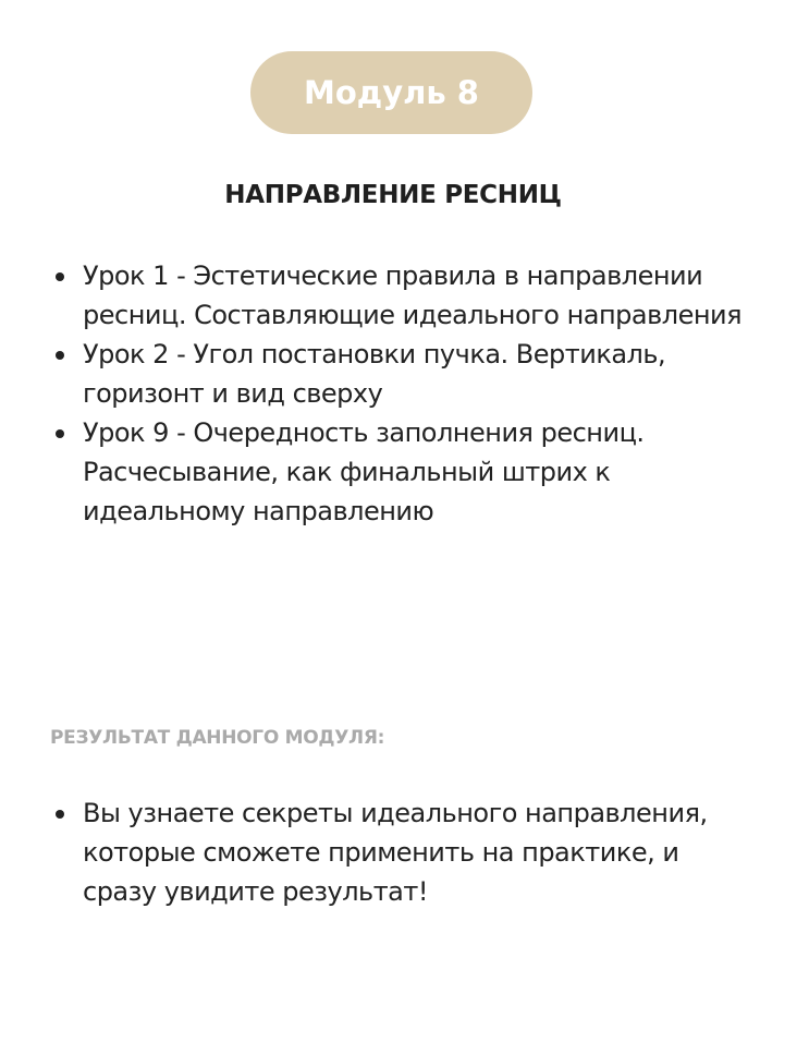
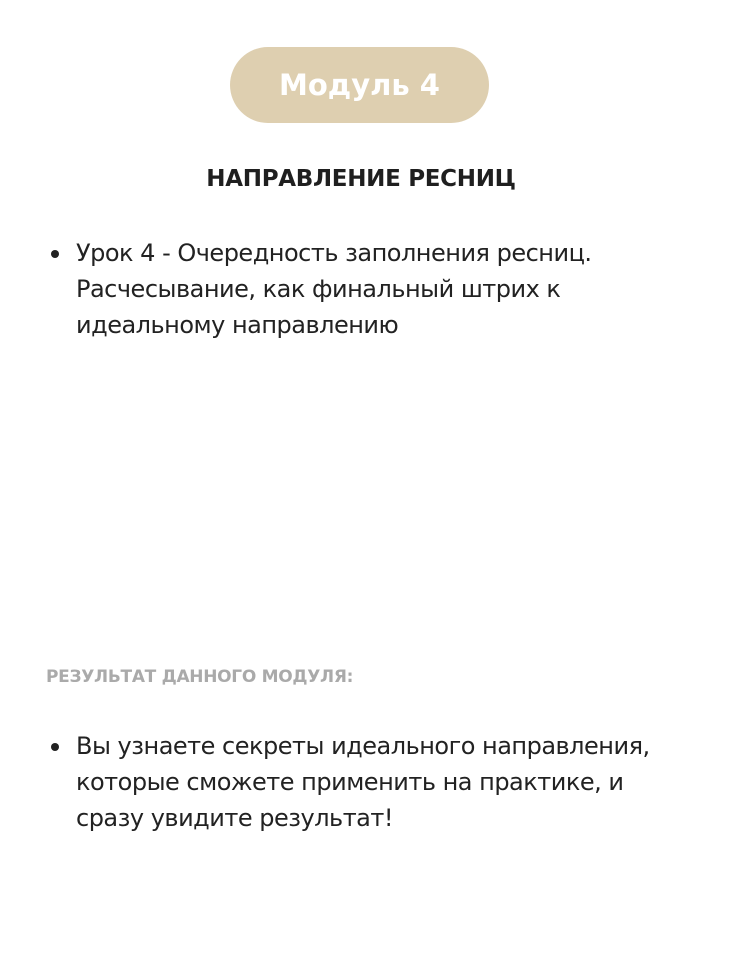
- Модуль 8
+ Модуль 4
  НАПРАВЛЕНИЕ РЕСНИЦ
- Урок 1 - Эстетические правила в направлении ресниц. Составляющие идеального направления
- Урок 2 - Угол постановки пучка. Вертикаль, горизонт и вид сверху
- Урок 9 - Очередность заполнения ресниц. Расчесывание, как финальный штрих к идеальному направлению
+ Урок 4 - Очередность заполнения ресниц. Расчесывание, как финальный штрих к идеальному направлению
  РЕЗУЛЬТАТ ДАННОГО МОДУЛЯ:
  Вы узнаете секреты идеального направления, которые сможете применить на практике, и сразу увидите результат!
